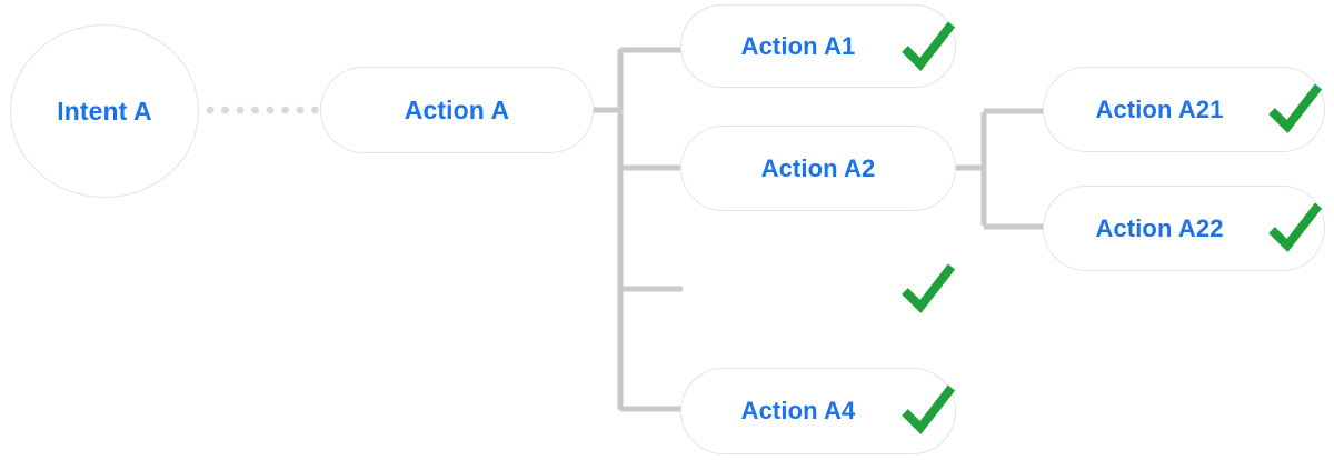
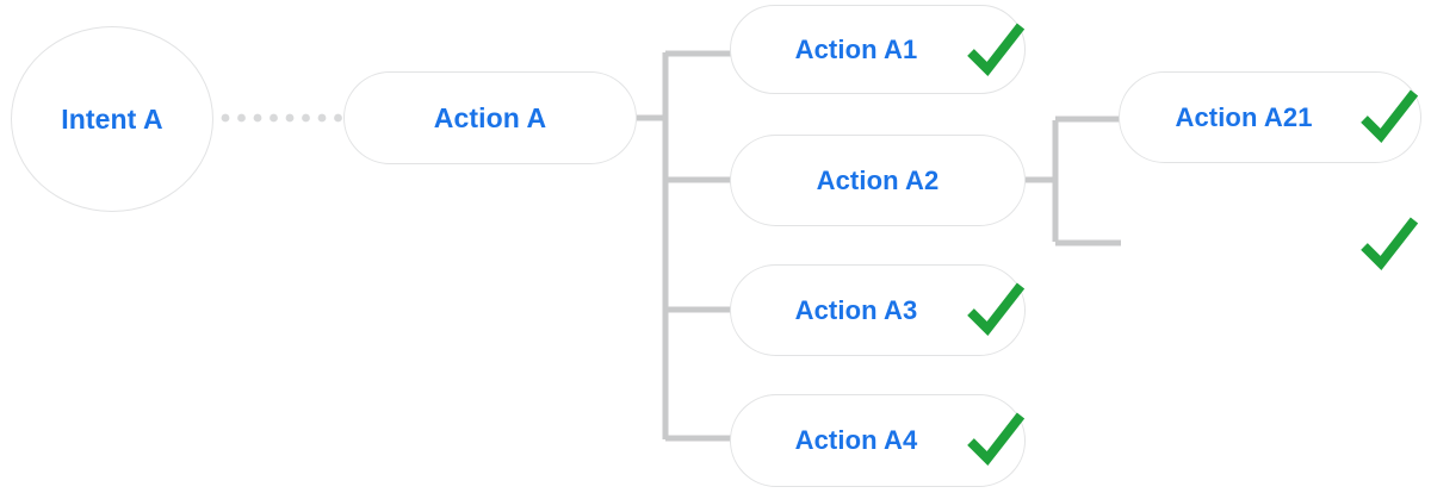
  Intent A
  Action A
  Action A1
  Action A2
+ Action A3
  Action A4
  Action A21
- Action A22
